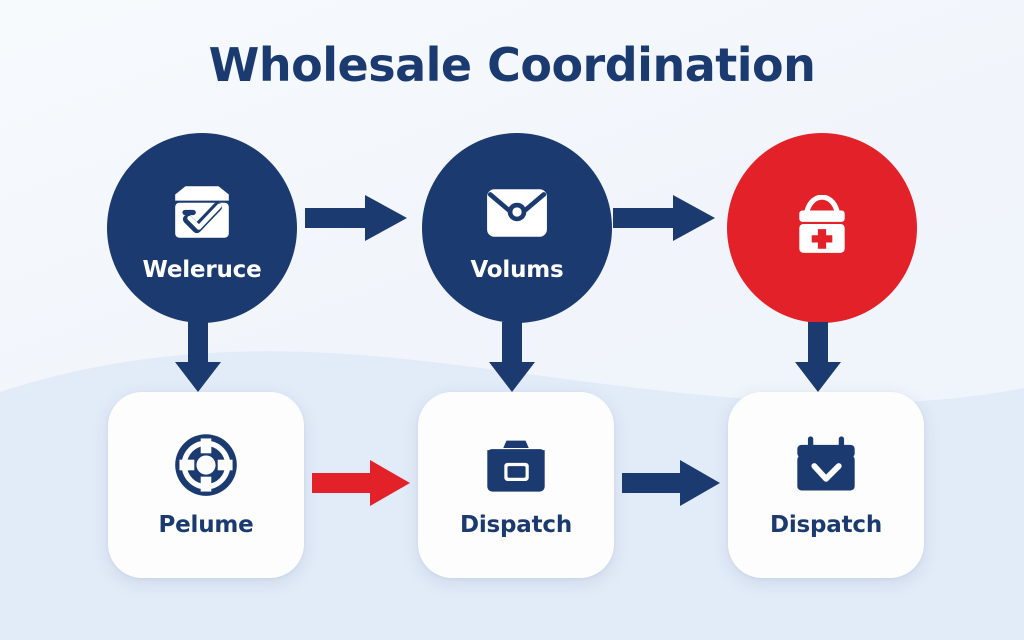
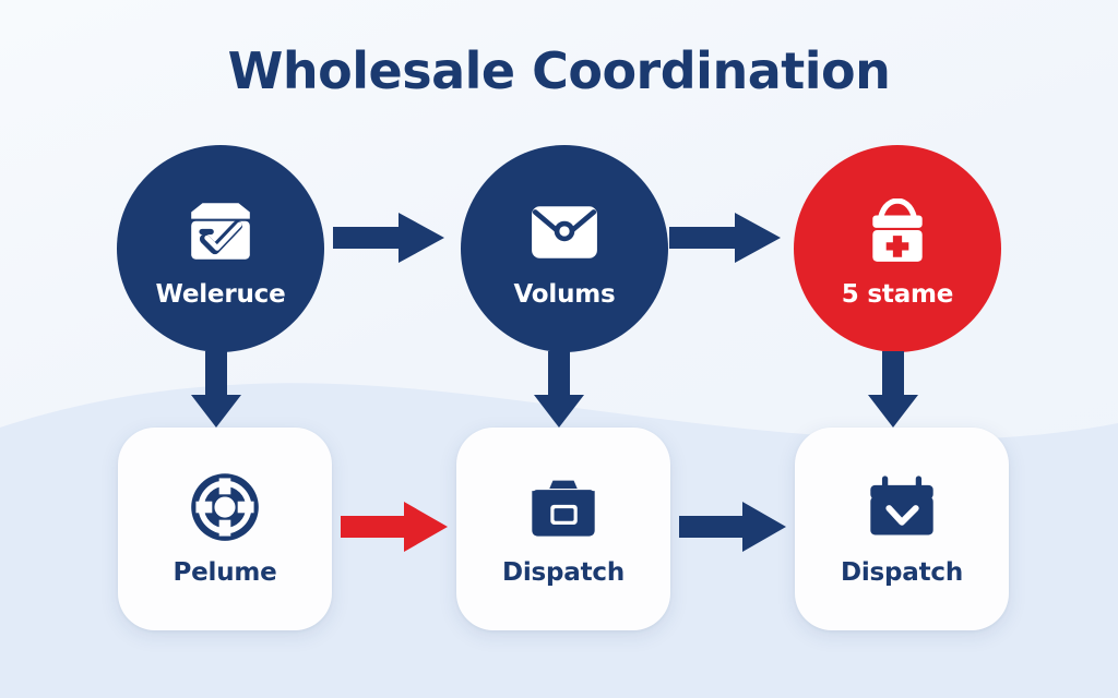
  Wholesale Coordination
  Weleruce
  Volums
+ 5 stame
  Pelume
  Dispatch
  Dispatch
